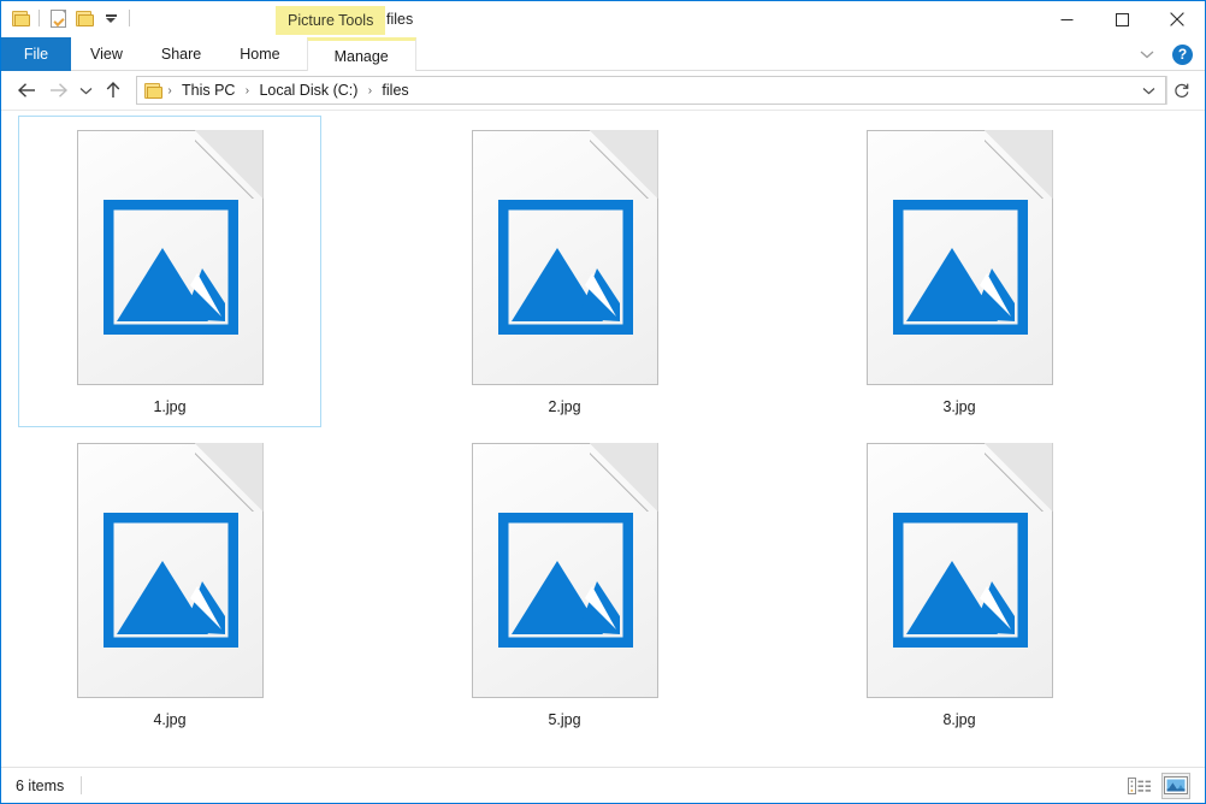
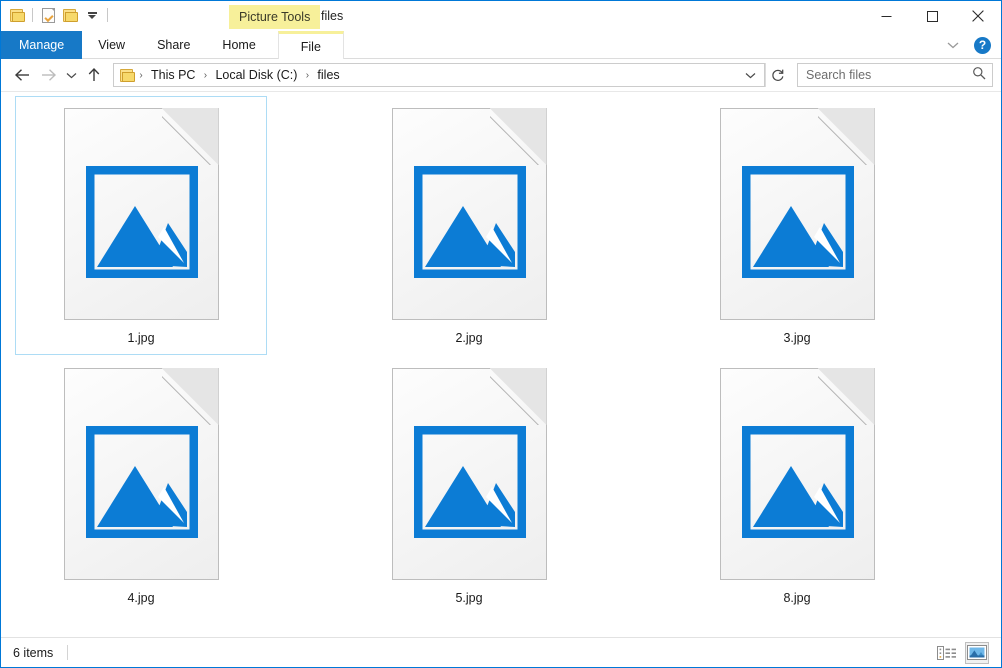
  Picture Tools
  files
- File
+ Manage
  View
  Share
  Home
- Manage
+ File
  ?
  ›
  This PC
  ›
  Local Disk (C:)
  ›
  files
+ Search files
  1.jpg
  2.jpg
  3.jpg
  4.jpg
  5.jpg
  8.jpg
  6 items
